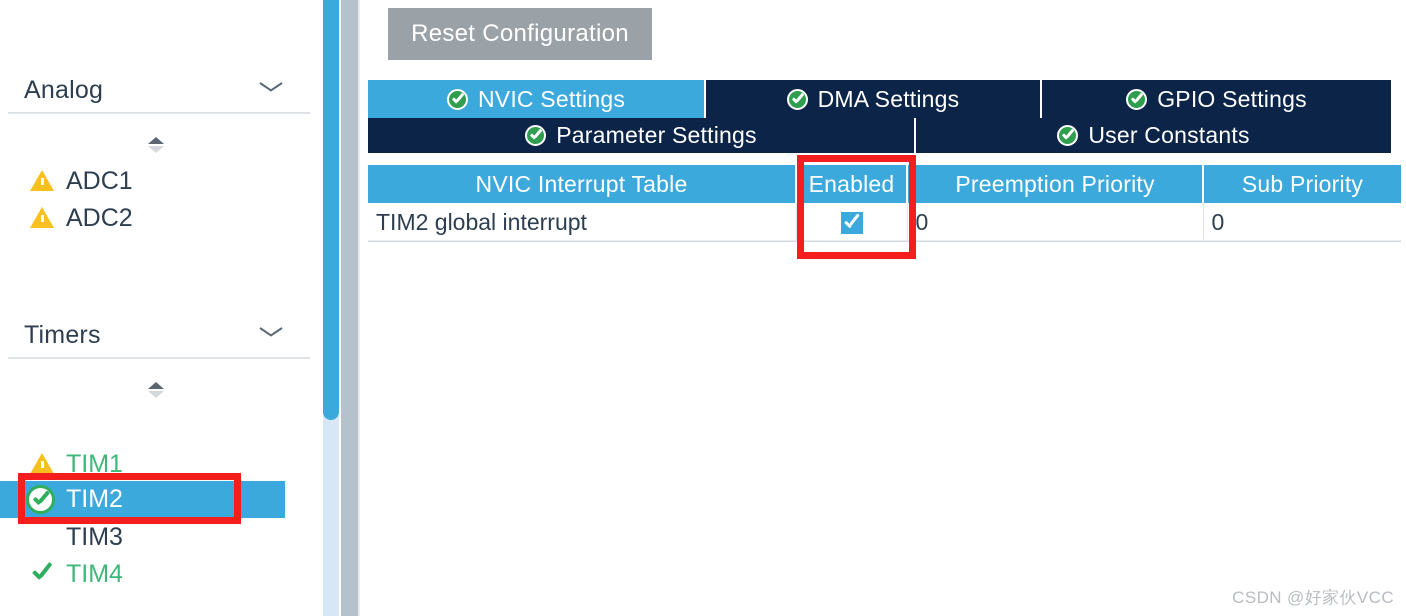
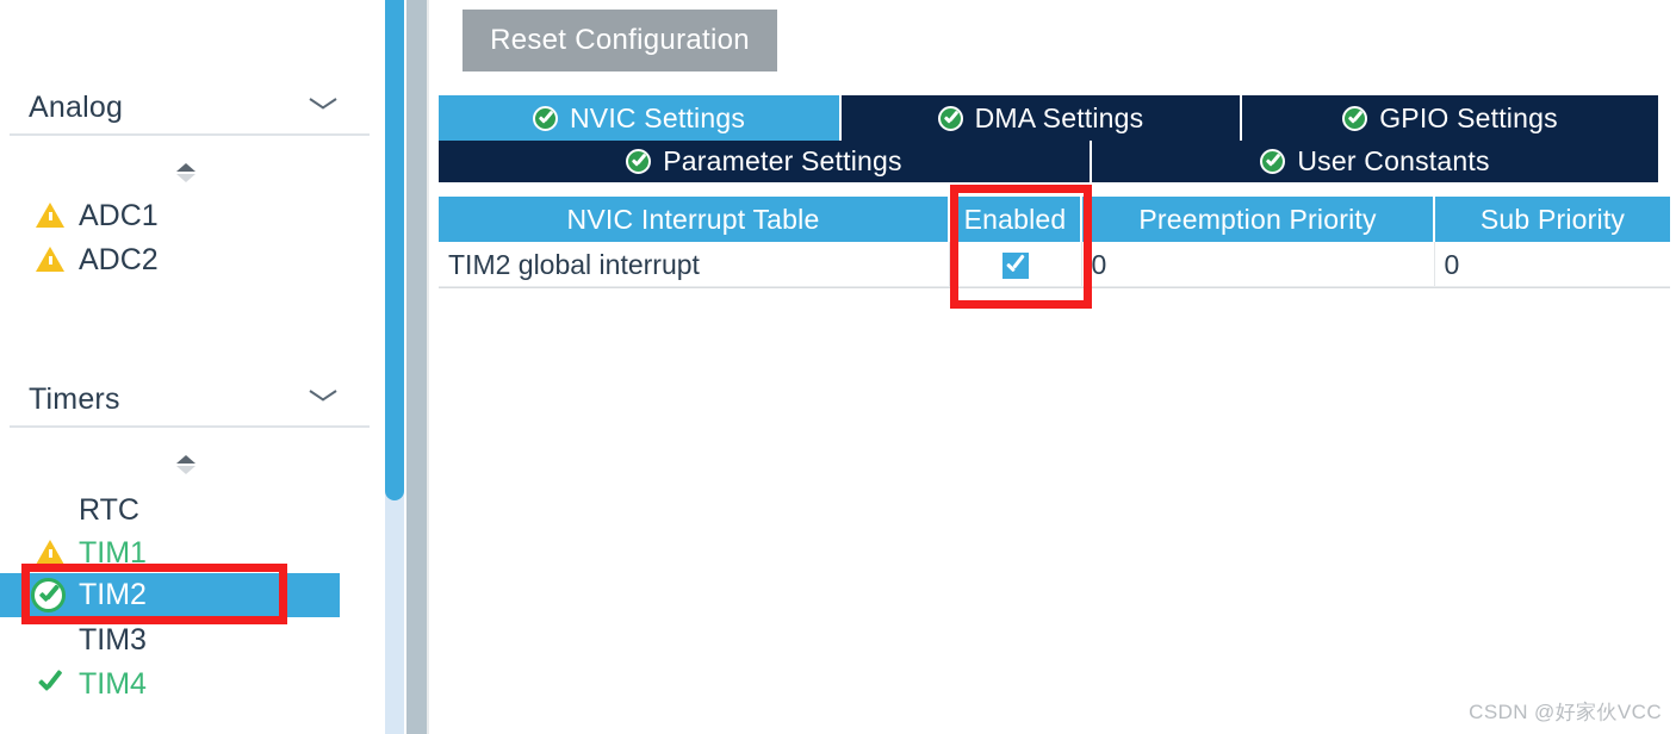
  Analog
  ADC1
  ADC2
  Timers
+ RTC
  TIM1
  TIM2
  TIM3
  TIM4
  Reset Configuration
  NVIC Settings
  DMA Settings
  GPIO Settings
  Parameter Settings
  User Constants
  NVIC Interrupt Table	Enabled	Preemption Priority	Sub Priority
  TIM2 global interrupt		0	0
  CSDN @好家伙VCC
